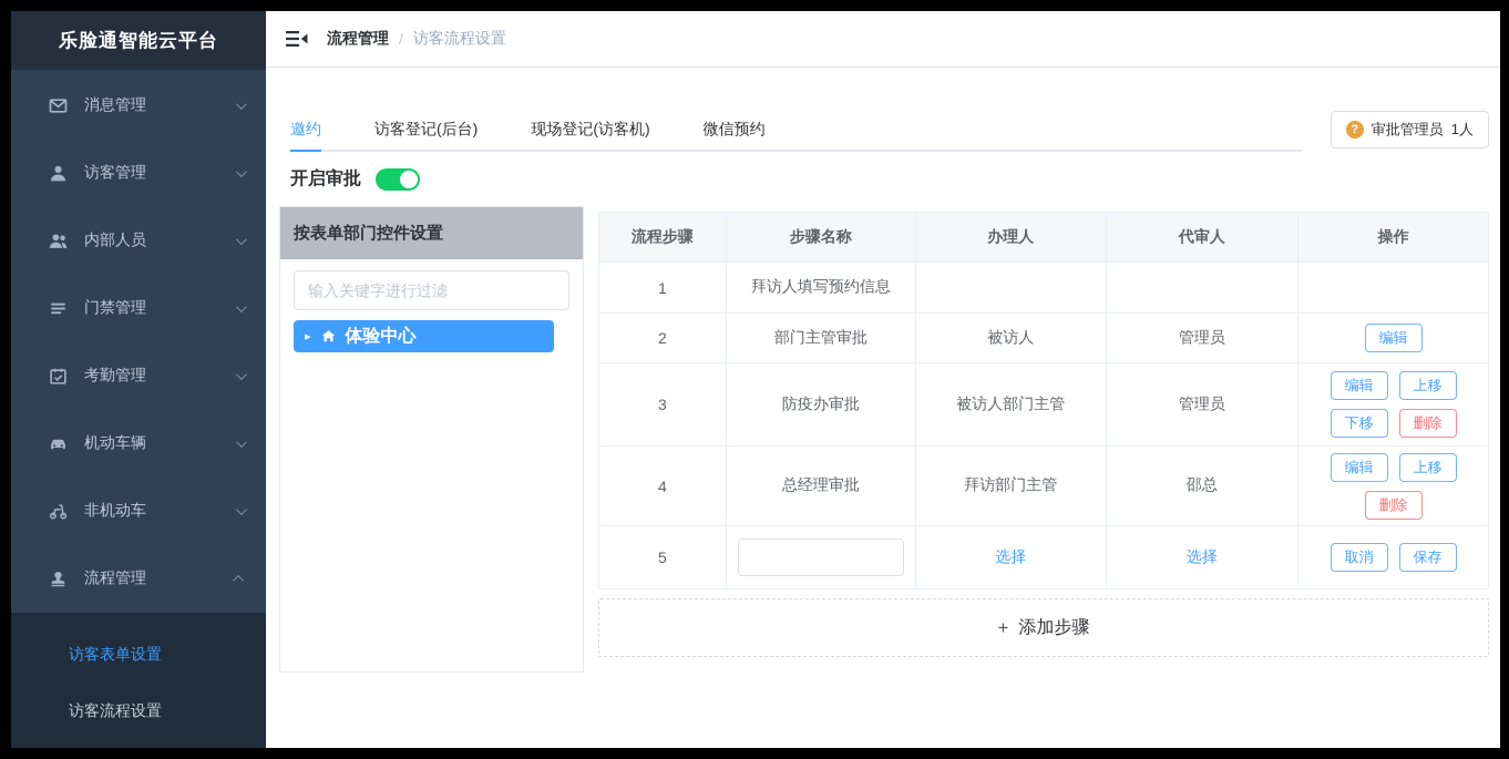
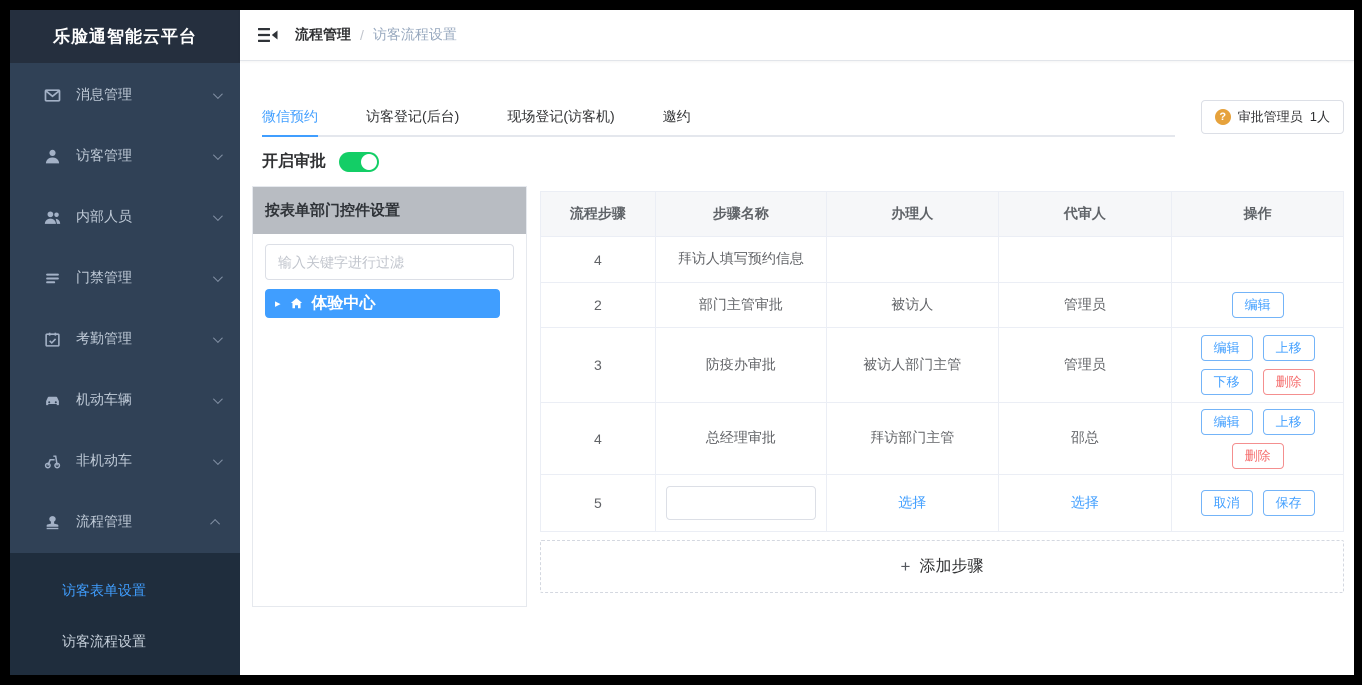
  乐脸通智能云平台
  消息管理
  访客管理
  内部人员
  门禁管理
  考勤管理
  机动车辆
  非机动车
  流程管理
  访客表单设置
  访客流程设置
  流程管理
  /
  访客流程设置
- 邀约
+ 微信预约
  访客登记(后台)
  现场登记(访客机)
- 微信预约
+ 邀约
  ?
  审批管理员
  1人
  开启审批
  按表单部门控件设置
  输入关键字进行过滤
  ▸
  体验中心
  流程步骤	步骤名称	办理人	代审人	操作
- 1	拜访人填写预约信息
+ 4	拜访人填写预约信息
  2	部门主管审批	被访人	管理员	编辑
  3	防疫办审批	被访人部门主管	管理员	编辑 上移 下移 删除
  4	总经理审批	拜访部门主管	邵总	编辑 上移 删除
  5		选择	选择	取消 保存
  +
  添加步骤
